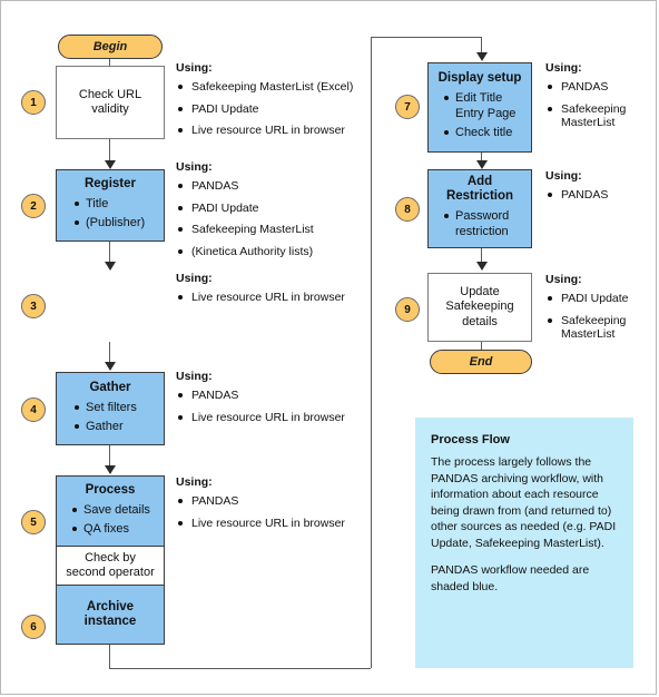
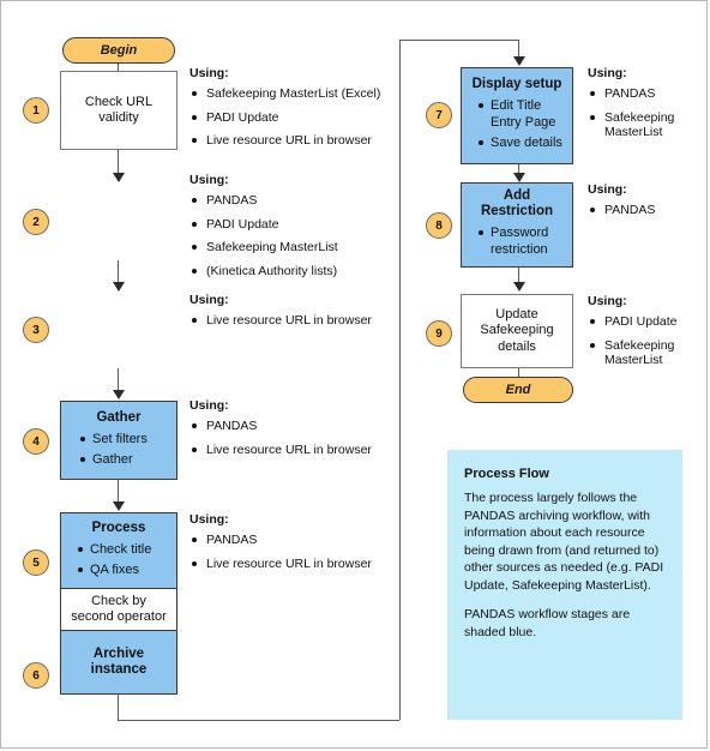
  Begin
  1
  Check URL
  validity
  2
- Register
- Title
- (Publisher)
  3
  4
  Gather
  Set filters
  Gather
  5
  6
  Process
- Save details
+ Check title
  QA fixes
  Check by
  second operator
  Archive
  instance
  Using:
  Safekeeping MasterList (Excel)
  PADI Update
  Live resource URL in browser
  Using:
  PANDAS
  PADI Update
  Safekeeping MasterList
  (Kinetica Authority lists)
  Using:
  Live resource URL in browser
  Using:
  PANDAS
  Live resource URL in browser
  Using:
  PANDAS
  Live resource URL in browser
  7
  Display setup
  Edit Title
  Entry Page
- Check title
+ Save details
  8
  Add
  Restriction
  Password
  restriction
  9
  Update
  Safekeeping
  details
  End
  Using:
  PANDAS
  Safekeeping
  MasterList
  Using:
  PANDAS
  Using:
  PADI Update
  Safekeeping
  MasterList
  Process Flow
  The process largely follows the PANDAS archiving workflow, with information about each resource being drawn from (and returned to) other sources as needed (e.g. PADI Update, Safekeeping MasterList).
- PANDAS workflow needed are shaded blue.
+ PANDAS workflow stages are shaded blue.
